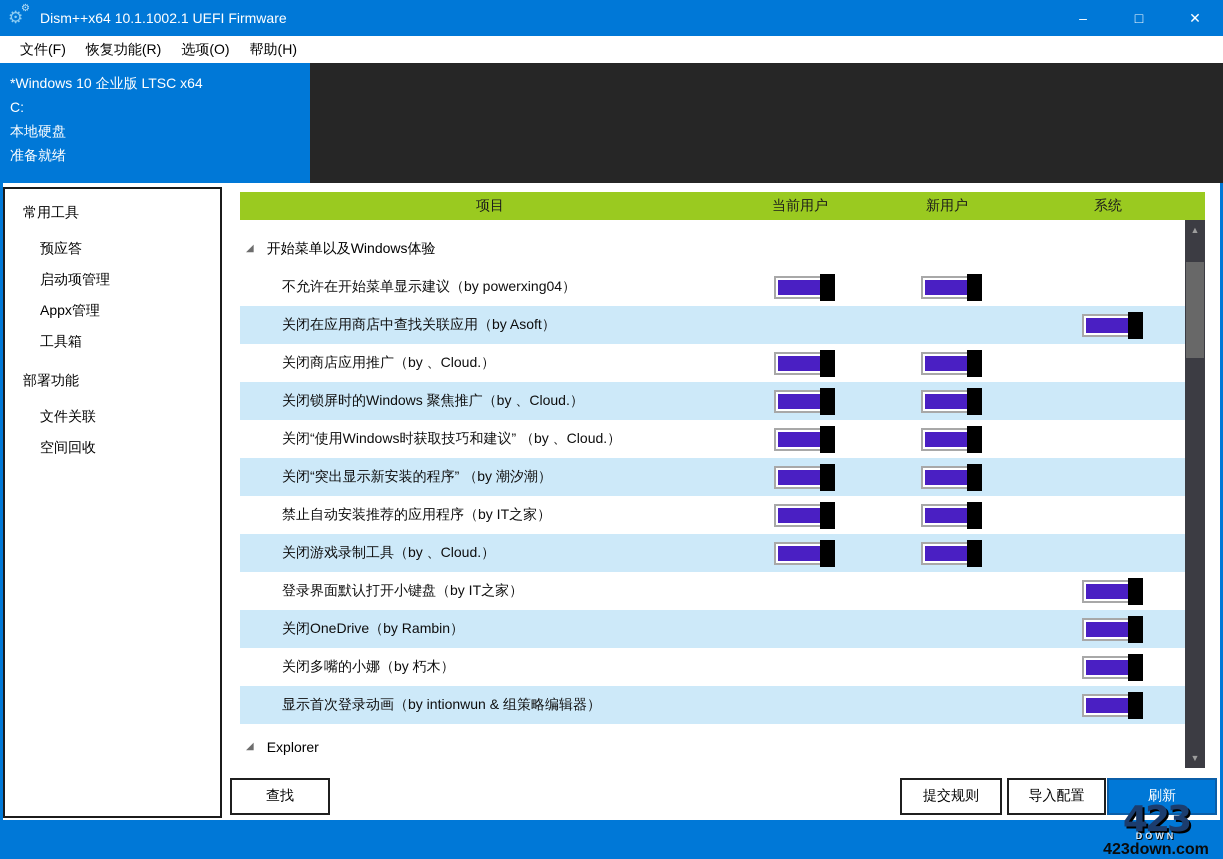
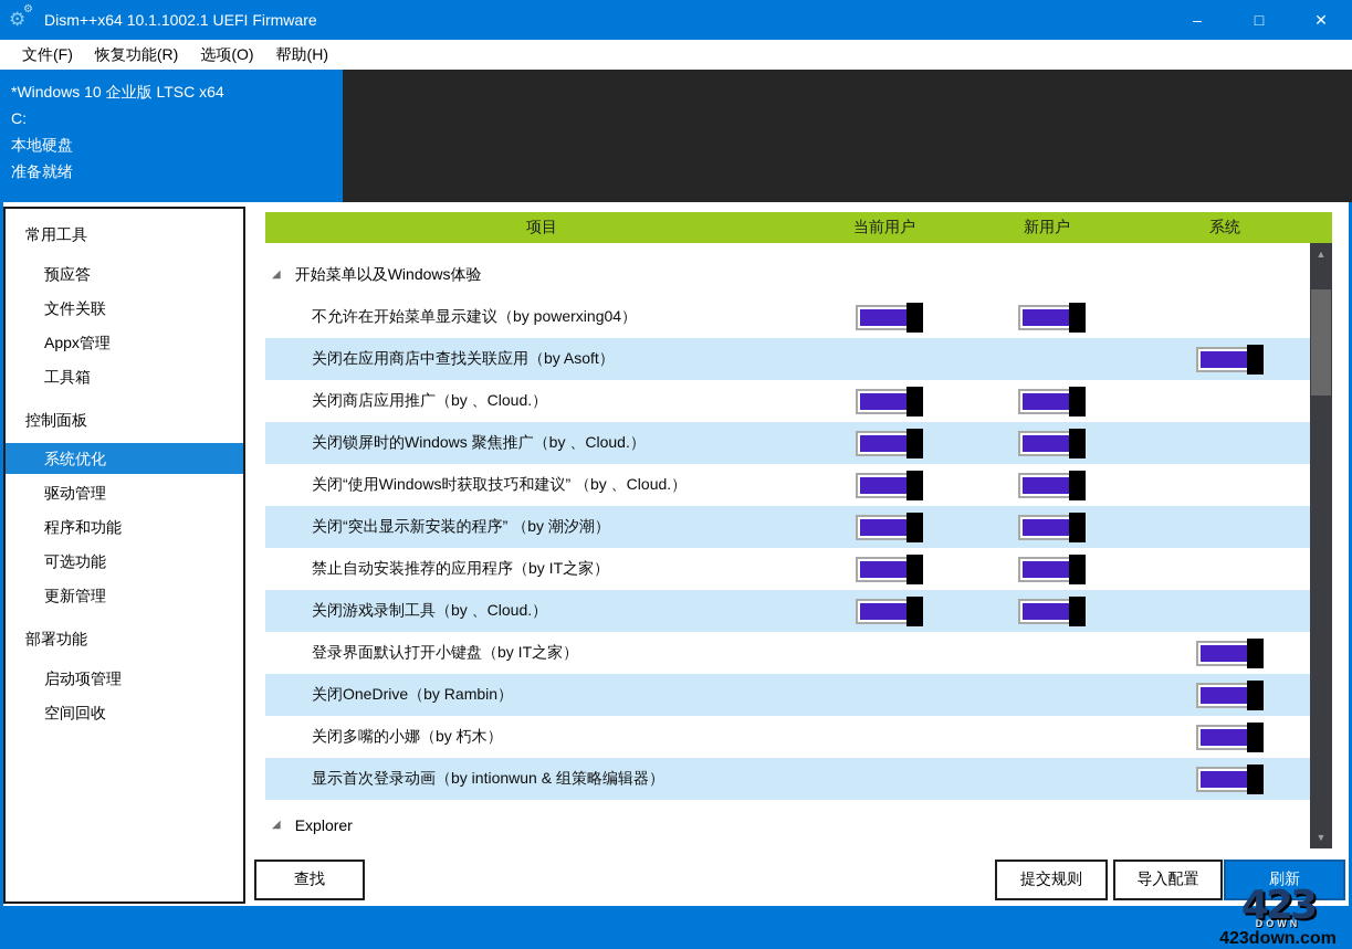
  ⚙
  ⚙
  Dism++x64 10.1.1002.1 UEFI Firmware
  –
  □
  ✕
  文件(F)
  恢复功能(R)
  选项(O)
  帮助(H)
  *Windows 10 企业版 LTSC x64
  C:
  本地硬盘
  准备就绪
  常用工具
  预应答
- 启动项管理
+ 文件关联
  Appx管理
  工具箱
+ 控制面板
+ 系统优化
+ 驱动管理
+ 程序和功能
+ 可选功能
+ 更新管理
  部署功能
- 文件关联
+ 启动项管理
  空间回收
  项目
  当前用户
  新用户
  系统
  ◢
  开始菜单以及Windows体验
  不允许在开始菜单显示建议（by powerxing04）
  关闭在应用商店中查找关联应用（by Asoft）
  关闭商店应用推广（by 、Cloud.）
  关闭锁屏时的Windows 聚焦推广（by 、Cloud.）
  关闭“使用Windows时获取技巧和建议” （by 、Cloud.）
  关闭“突出显示新安装的程序” （by 潮汐潮）
  禁止自动安装推荐的应用程序（by IT之家）
  关闭游戏录制工具（by 、Cloud.）
  登录界面默认打开小键盘（by IT之家）
  关闭OneDrive（by Rambin）
  关闭多嘴的小娜（by 朽木）
  显示首次登录动画（by intionwun & 组策略编辑器）
  ◢
  Explorer
  ▲
  ▼
  查找
  提交规则
  导入配置
  刷新
  423
  DOWN
  423down.com
